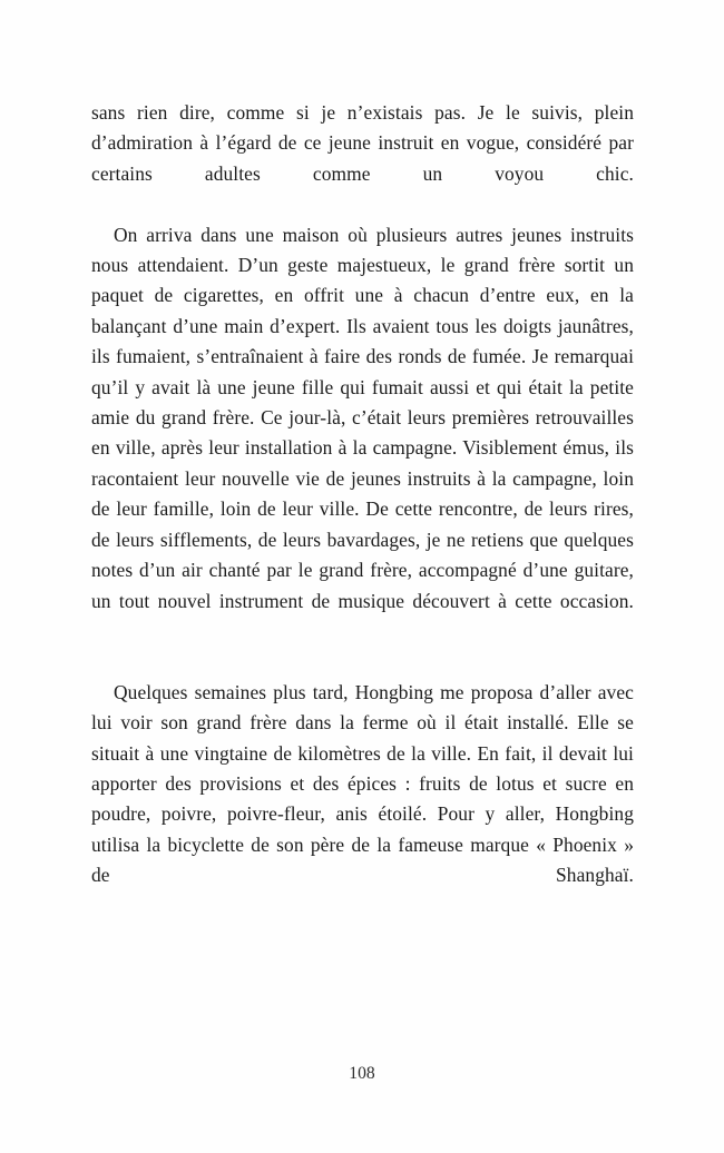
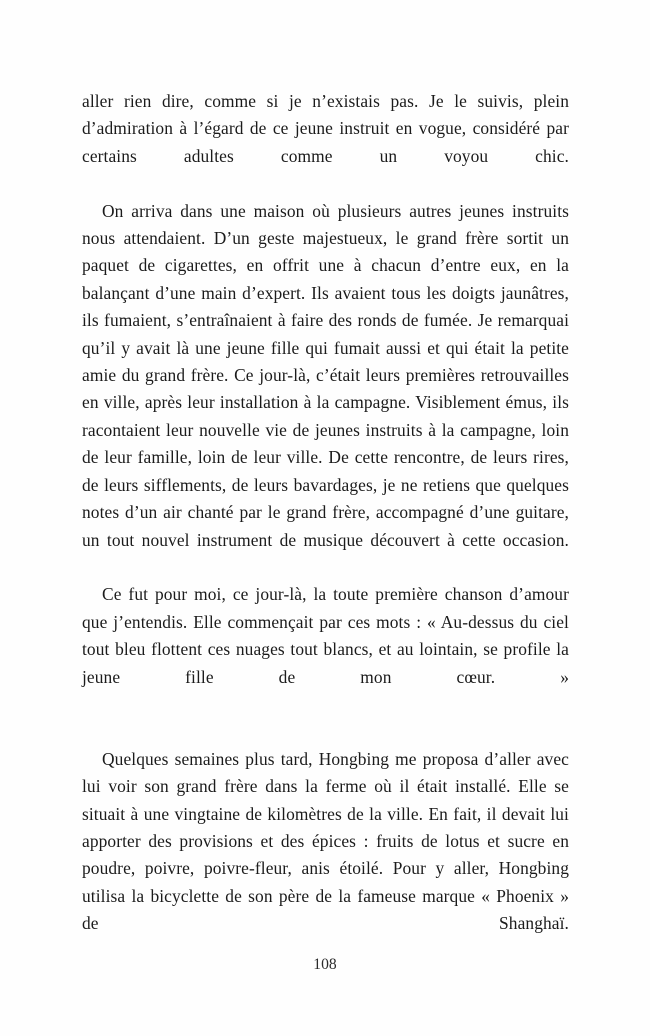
- sans rien dire, comme si je n’existais pas. Je le suivis, plein d’admiration à l’égard de ce jeune instruit en vogue, considéré par certains adultes comme un voyou chic.
+ aller rien dire, comme si je n’existais pas. Je le suivis, plein d’admiration à l’égard de ce jeune instruit en vogue, considéré par certains adultes comme un voyou chic.
  On arriva dans une maison où plusieurs autres jeunes instruits nous attendaient. D’un geste majestueux, le grand frère sortit un paquet de cigarettes, en offrit une à chacun d’entre eux, en la balançant d’une main d’expert. Ils avaient tous les doigts jaunâtres, ils fumaient, s’entraînaient à faire des ronds de fumée. Je remarquai qu’il y avait là une jeune fille qui fumait aussi et qui était la petite amie du grand frère. Ce jour-là, c’était leurs premières retrouvailles en ville, après leur installation à la campagne. Visiblement émus, ils racontaient leur nouvelle vie de jeunes instruits à la campagne, loin de leur famille, loin de leur ville. De cette rencontre, de leurs rires, de leurs sifflements, de leurs bavardages, je ne retiens que quelques notes d’un air chanté par le grand frère, accompagné d’une guitare, un tout nouvel instrument de musique découvert à cette occasion.
+ Ce fut pour moi, ce jour-là, la toute première chanson d’amour que j’entendis. Elle commençait par ces mots : « Au-dessus du ciel tout bleu flottent ces nuages tout blancs, et au lointain, se profile la jeune fille de mon cœur. »
  Quelques semaines plus tard, Hongbing me proposa d’aller avec lui voir son grand frère dans la ferme où il était installé. Elle se situait à une vingtaine de kilomètres de la ville. En fait, il devait lui apporter des provisions et des épices : fruits de lotus et sucre en poudre, poivre, poivre-fleur, anis étoilé. Pour y aller, Hongbing utilisa la bicyclette de son père de la fameuse marque « Phoenix » de Shanghaï.
  108
